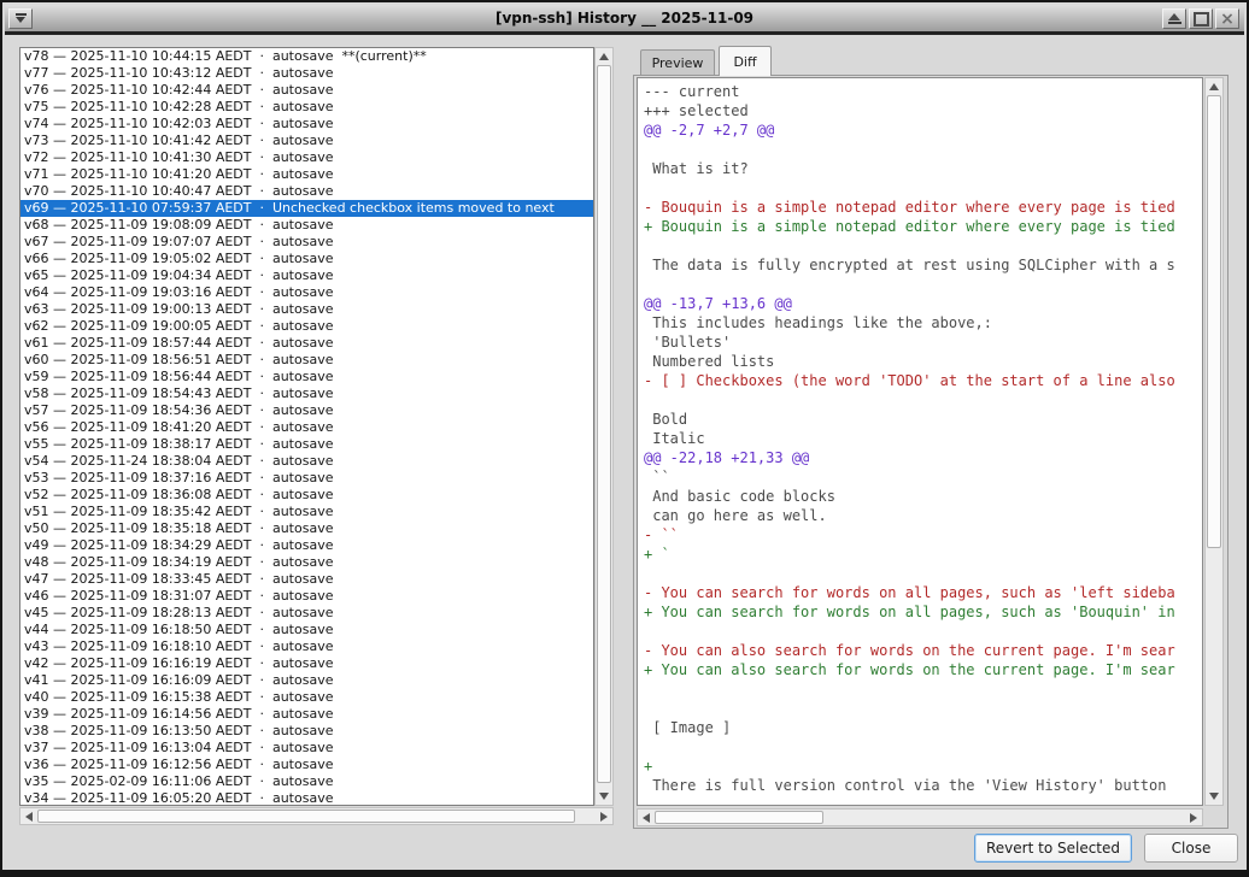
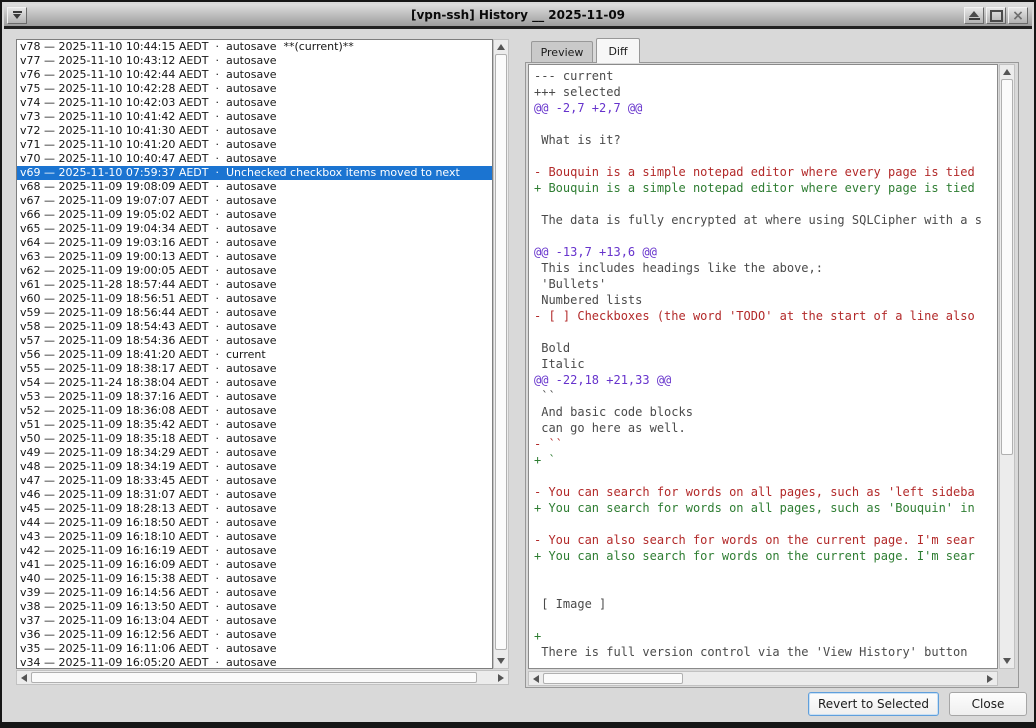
  [vpn-ssh] History __ 2025-11-09
  ×
  v78 — 2025-11-10 10:44:15 AEDT · autosave **(current)**
  v77 — 2025-11-10 10:43:12 AEDT · autosave
  v76 — 2025-11-10 10:42:44 AEDT · autosave
  v75 — 2025-11-10 10:42:28 AEDT · autosave
  v74 — 2025-11-10 10:42:03 AEDT · autosave
  v73 — 2025-11-10 10:41:42 AEDT · autosave
  v72 — 2025-11-10 10:41:30 AEDT · autosave
  v71 — 2025-11-10 10:41:20 AEDT · autosave
  v70 — 2025-11-10 10:40:47 AEDT · autosave
  v69 — 2025-11-10 07:59:37 AEDT · Unchecked checkbox items moved to next
  v68 — 2025-11-09 19:08:09 AEDT · autosave
  v67 — 2025-11-09 19:07:07 AEDT · autosave
  v66 — 2025-11-09 19:05:02 AEDT · autosave
  v65 — 2025-11-09 19:04:34 AEDT · autosave
  v64 — 2025-11-09 19:03:16 AEDT · autosave
  v63 — 2025-11-09 19:00:13 AEDT · autosave
  v62 — 2025-11-09 19:00:05 AEDT · autosave
- v61 — 2025-11-09 18:57:44 AEDT · autosave
+ v61 — 2025-11-28 18:57:44 AEDT · autosave
  v60 — 2025-11-09 18:56:51 AEDT · autosave
  v59 — 2025-11-09 18:56:44 AEDT · autosave
  v58 — 2025-11-09 18:54:43 AEDT · autosave
  v57 — 2025-11-09 18:54:36 AEDT · autosave
- v56 — 2025-11-09 18:41:20 AEDT · autosave
+ v56 — 2025-11-09 18:41:20 AEDT · current
  v55 — 2025-11-09 18:38:17 AEDT · autosave
  v54 — 2025-11-24 18:38:04 AEDT · autosave
  v53 — 2025-11-09 18:37:16 AEDT · autosave
  v52 — 2025-11-09 18:36:08 AEDT · autosave
  v51 — 2025-11-09 18:35:42 AEDT · autosave
  v50 — 2025-11-09 18:35:18 AEDT · autosave
  v49 — 2025-11-09 18:34:29 AEDT · autosave
  v48 — 2025-11-09 18:34:19 AEDT · autosave
  v47 — 2025-11-09 18:33:45 AEDT · autosave
  v46 — 2025-11-09 18:31:07 AEDT · autosave
  v45 — 2025-11-09 18:28:13 AEDT · autosave
  v44 — 2025-11-09 16:18:50 AEDT · autosave
  v43 — 2025-11-09 16:18:10 AEDT · autosave
  v42 — 2025-11-09 16:16:19 AEDT · autosave
  v41 — 2025-11-09 16:16:09 AEDT · autosave
  v40 — 2025-11-09 16:15:38 AEDT · autosave
  v39 — 2025-11-09 16:14:56 AEDT · autosave
  v38 — 2025-11-09 16:13:50 AEDT · autosave
  v37 — 2025-11-09 16:13:04 AEDT · autosave
  v36 — 2025-11-09 16:12:56 AEDT · autosave
- v35 — 2025-02-09 16:11:06 AEDT · autosave
+ v35 — 2025-11-09 16:11:06 AEDT · autosave
  v34 — 2025-11-09 16:05:20 AEDT · autosave
  Preview
  Diff
  --- current
  +++ selected
  @@ -2,7 +2,7 @@
  What is it?
  - Bouquin is a simple notepad editor where every page is tied
  + Bouquin is a simple notepad editor where every page is tied
- The data is fully encrypted at rest using SQLCipher with a s
+ The data is fully encrypted at where using SQLCipher with a s
  @@ -13,7 +13,6 @@
  This includes headings like the above,:
  'Bullets'
  Numbered lists
  - [ ] Checkboxes (the word 'TODO' at the start of a line also
  Bold
  Italic
  @@ -22,18 +21,33 @@
  ``
  And basic code blocks
  can go here as well.
  - ``
  + `
  - You can search for words on all pages, such as 'left sideba
  + You can search for words on all pages, such as 'Bouquin' in
  - You can also search for words on the current page. I'm sear
  + You can also search for words on the current page. I'm sear
  [ Image ]
  +
  There is full version control via the 'View History' button
  Revert to Selected
  Close
